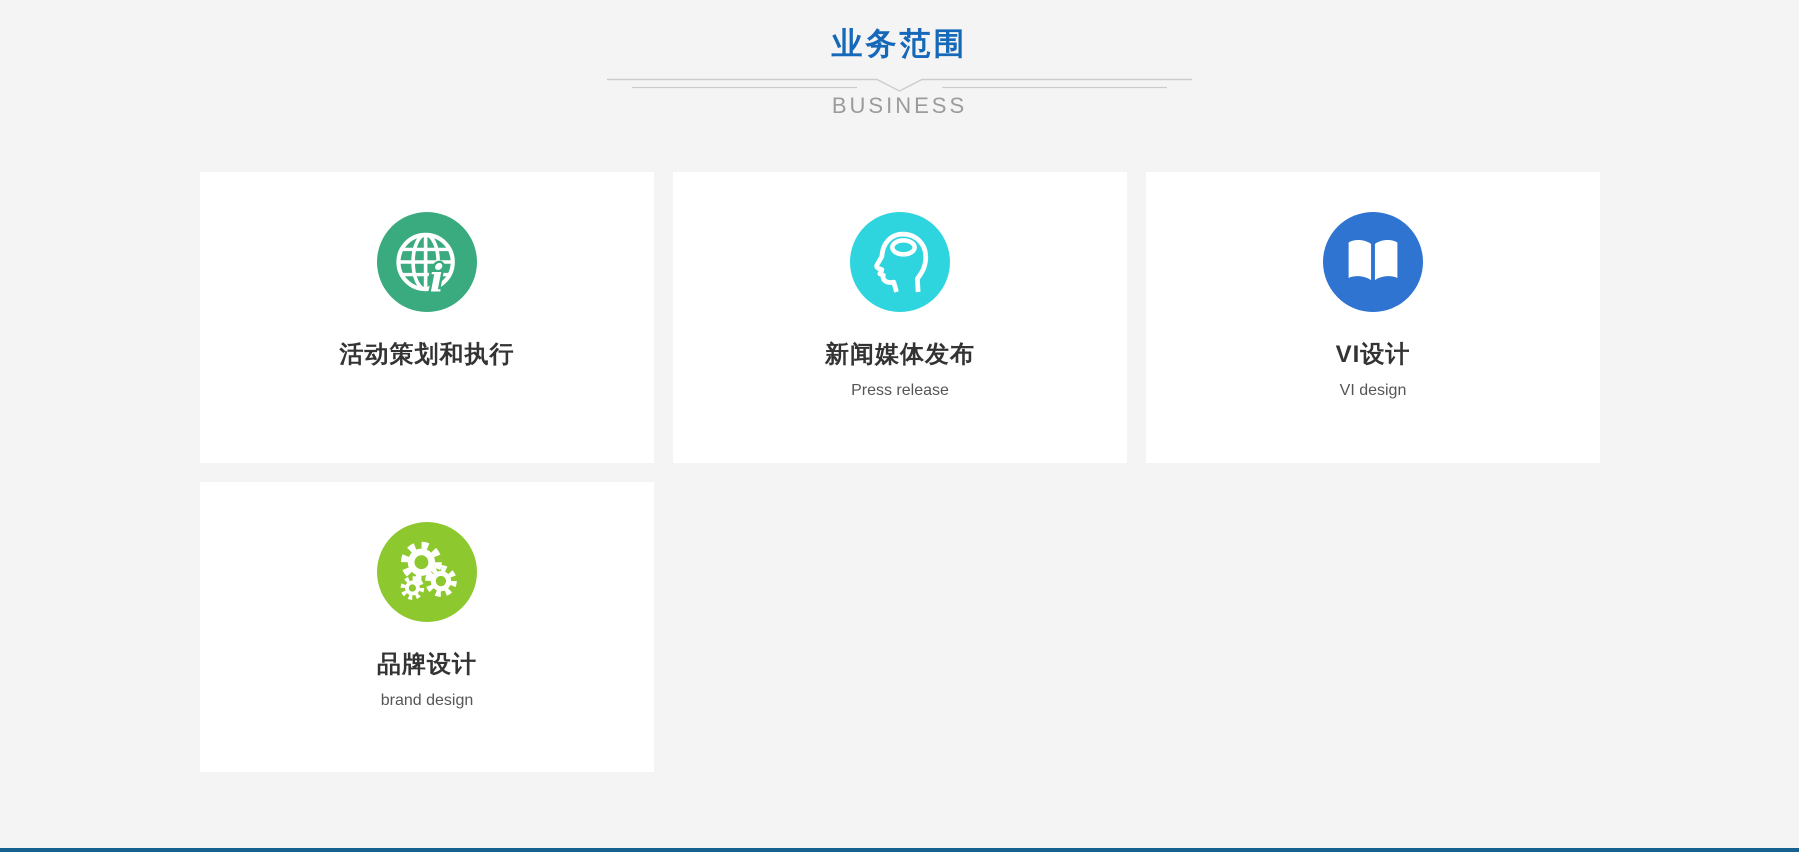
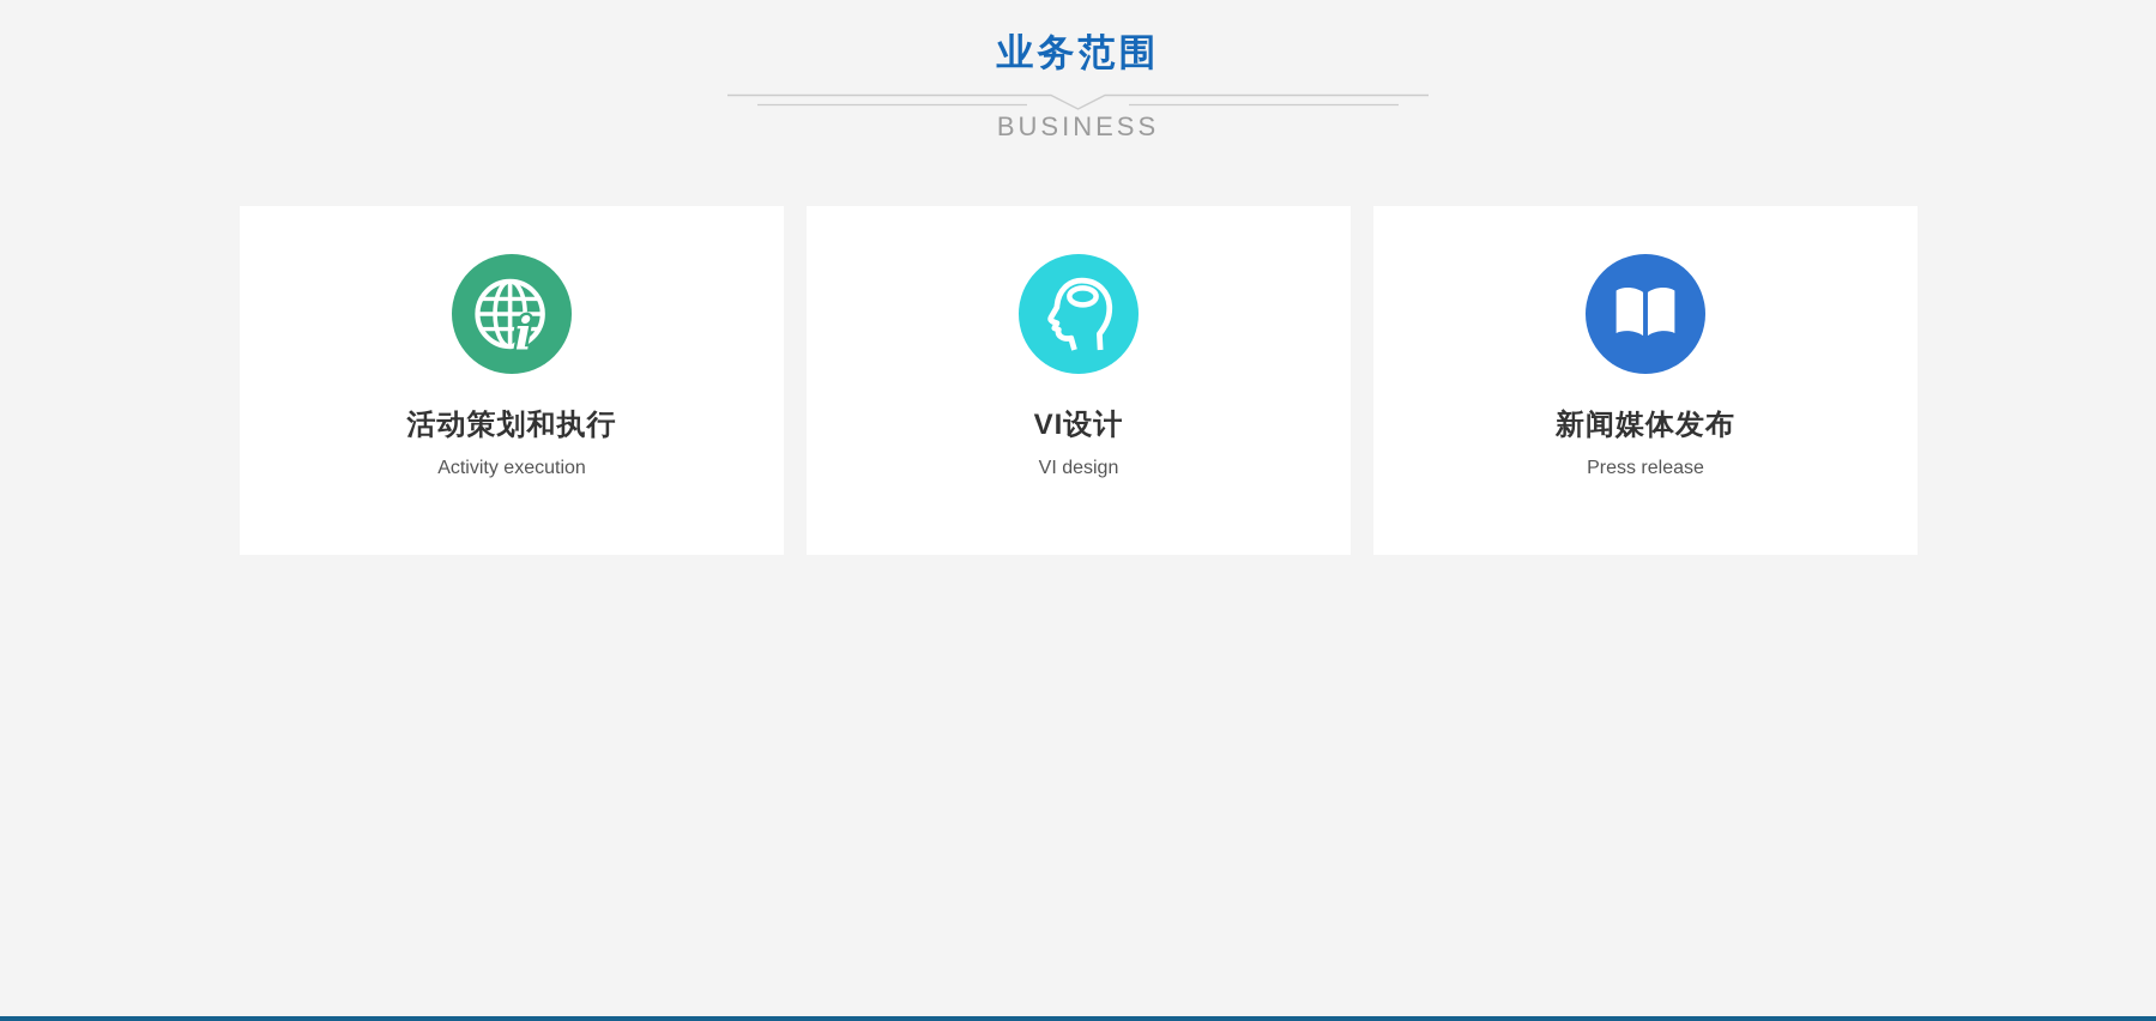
  业务范围
  BUSINESS
  i
  活动策划和执行
+ Activity execution
- 新闻媒体发布
+ VI设计
- Press release
+ VI design
- VI设计
+ 新闻媒体发布
- VI design
+ Press release
- 品牌设计
- brand design
